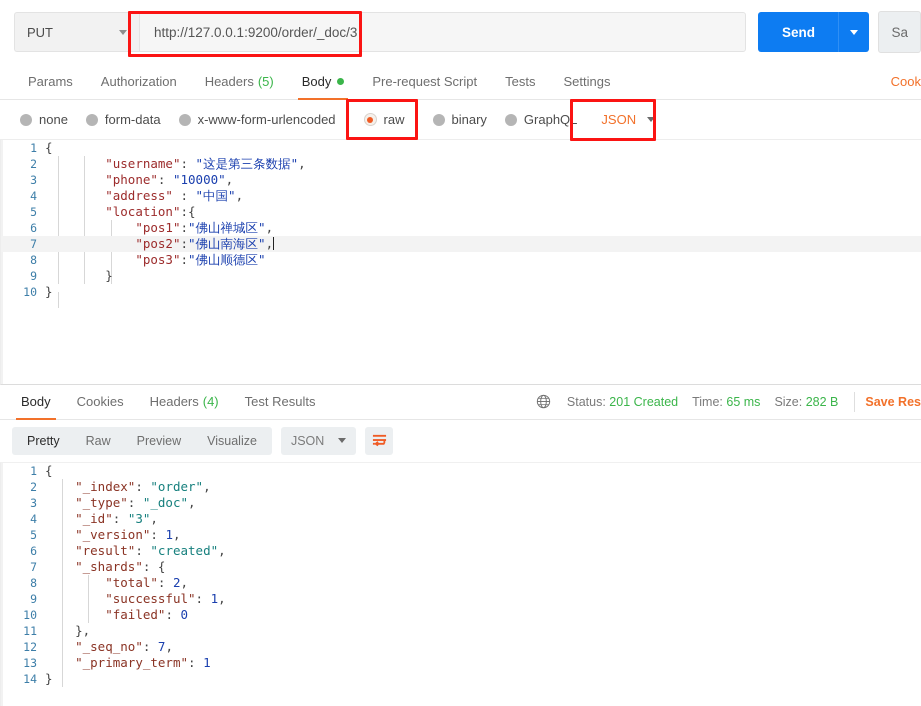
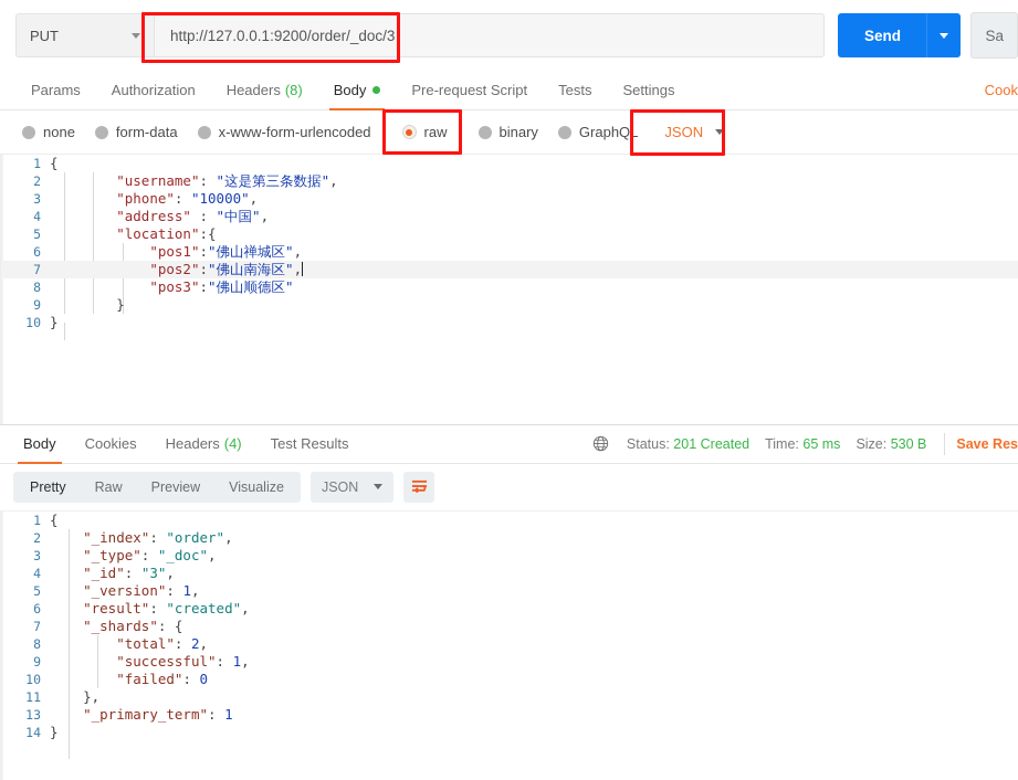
  PUT
  http://127.0.0.1:9200/order/_doc/3
  Send
  Sa
  Params
  Authorization
  Headers
- (5)
+ (8)
  Body
  Pre-request Script
  Tests
  Settings
  Cook
  none
  form-data
  x-www-form-urlencoded
  raw
  binary
  GraphQL
  JSON
  1
  {
  2
  "username": "这是第三条数据",
  3
  "phone": "10000",
  4
  "address" : "中国",
  5
  "location":{
  6
  "pos1":"佛山禅城区",
  7
  "pos2":"佛山南海区",
  8
  "pos3":"佛山顺德区"
  9
  }
  10
  }
  Body
  Cookies
  Headers
  (4)
  Test Results
  Status: 201 Created
  Time: 65 ms
- Size: 282 B
+ Size: 530 B
  Save Res
  Pretty
  Raw
  Preview
  Visualize
  JSON
  1
  {
  2
  "_index": "order",
  3
  "_type": "_doc",
  4
  "_id": "3",
  5
  "_version": 1,
  6
  "result": "created",
  7
  "_shards": {
  8
  "total": 2,
  9
  "successful": 1,
  10
  "failed": 0
  11
  },
- 12
- "_seq_no": 7,
  13
  "_primary_term": 1
  14
  }
